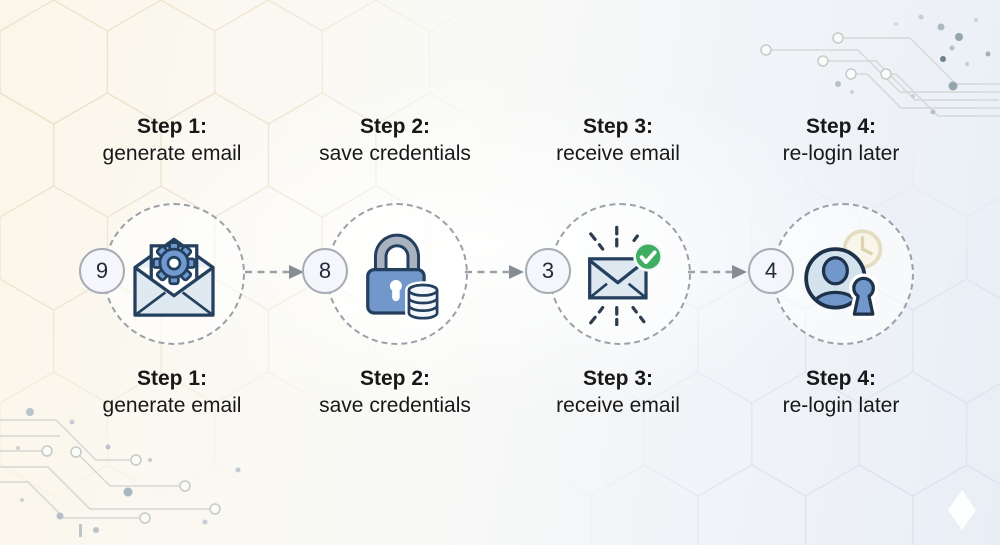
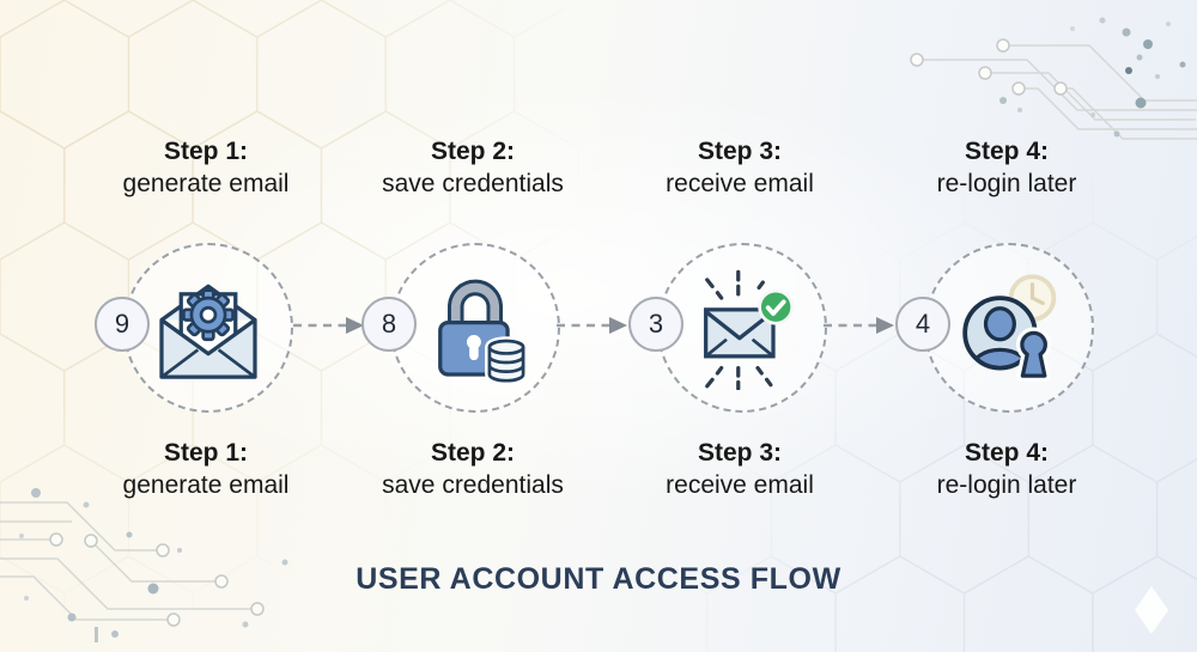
  Step 1:
  generate email
  9
  Step 1:
  generate email
  Step 2:
  save credentials
  8
  Step 2:
  save credentials
  Step 3:
  receive email
  3
  Step 3:
  receive email
  Step 4:
  re-login later
  4
  Step 4:
  re-login later
+ USER ACCOUNT ACCESS FLOW
